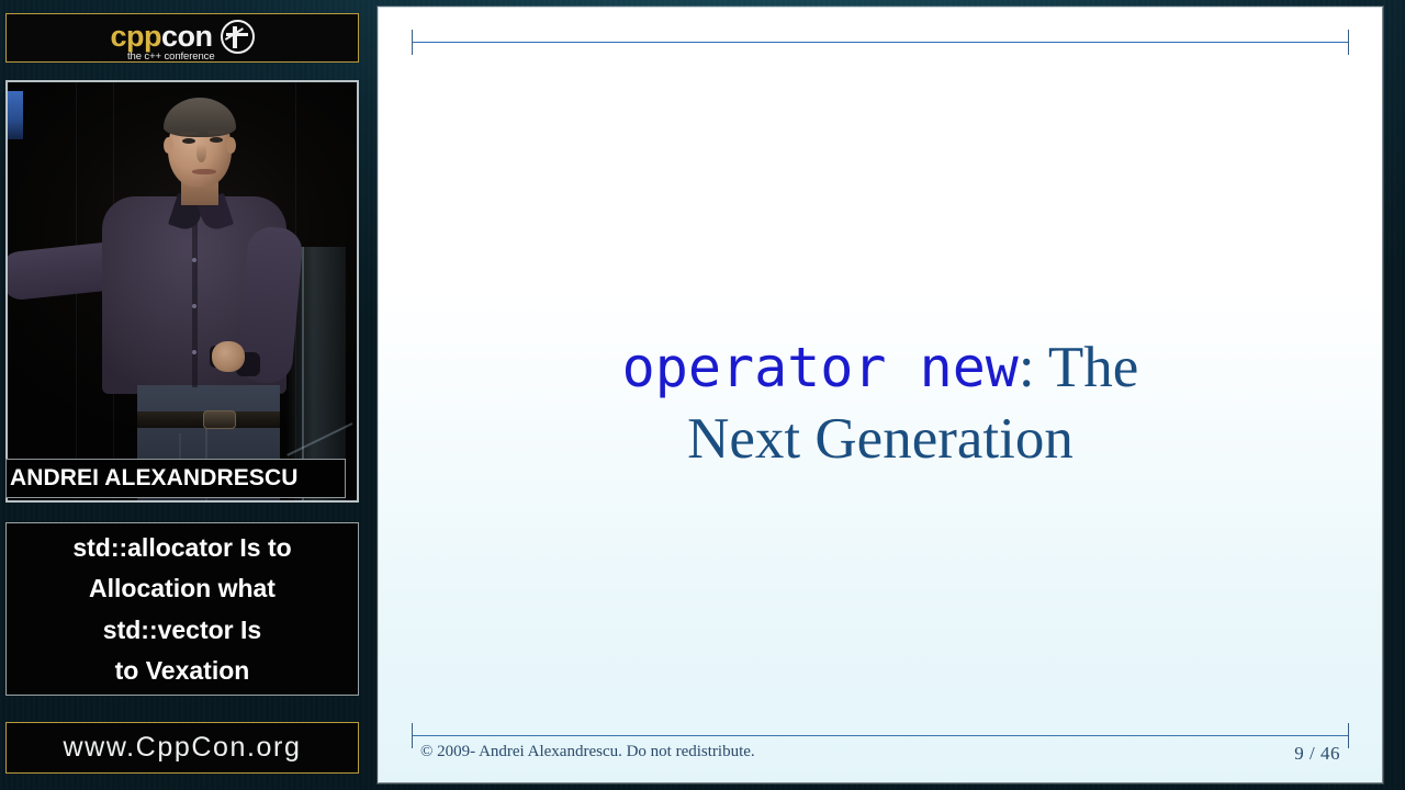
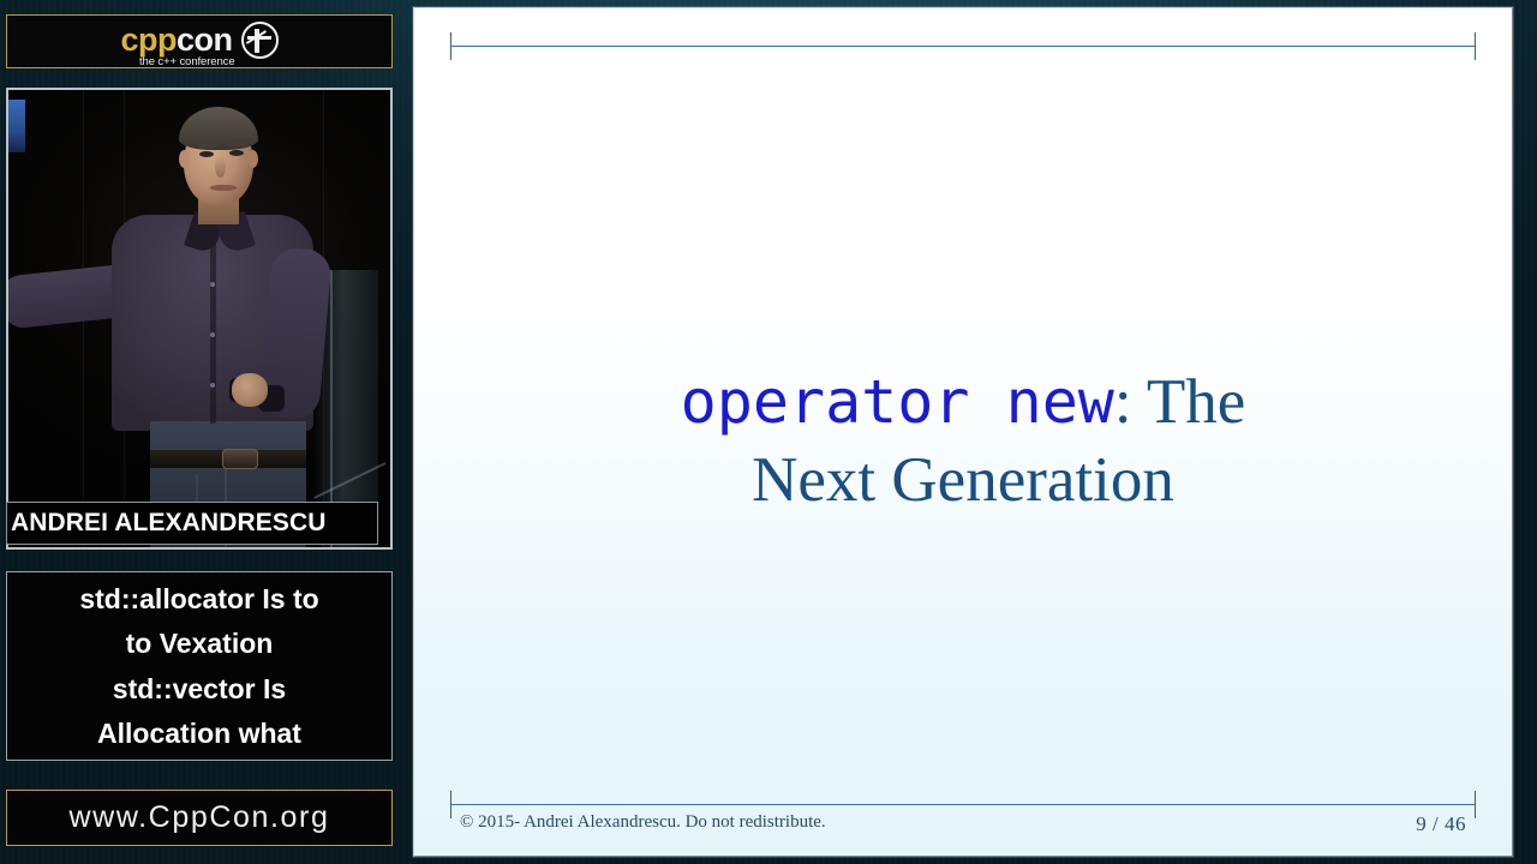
  cppcon
  the c++ conference
  ANDREI ALEXANDRESCU
  std::allocator Is to
- Allocation what
+ to Vexation
  std::vector Is
- to Vexation
+ Allocation what
  www.CppCon.org
  operator new: The
  Next Generation
- © 2009- Andrei Alexandrescu. Do not redistribute.
+ © 2015- Andrei Alexandrescu. Do not redistribute.
  9 / 46
